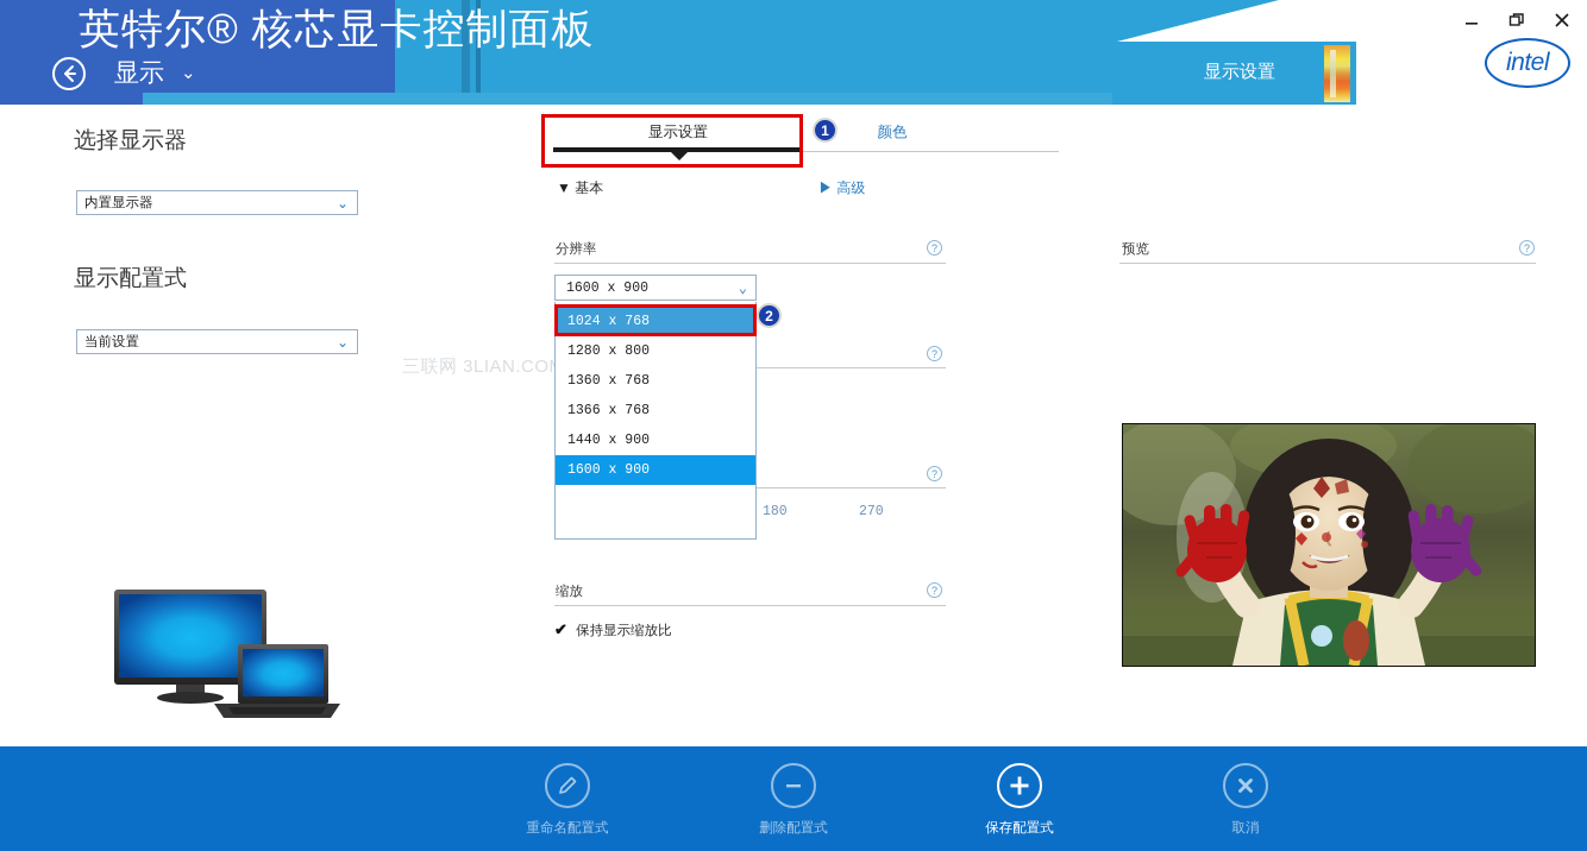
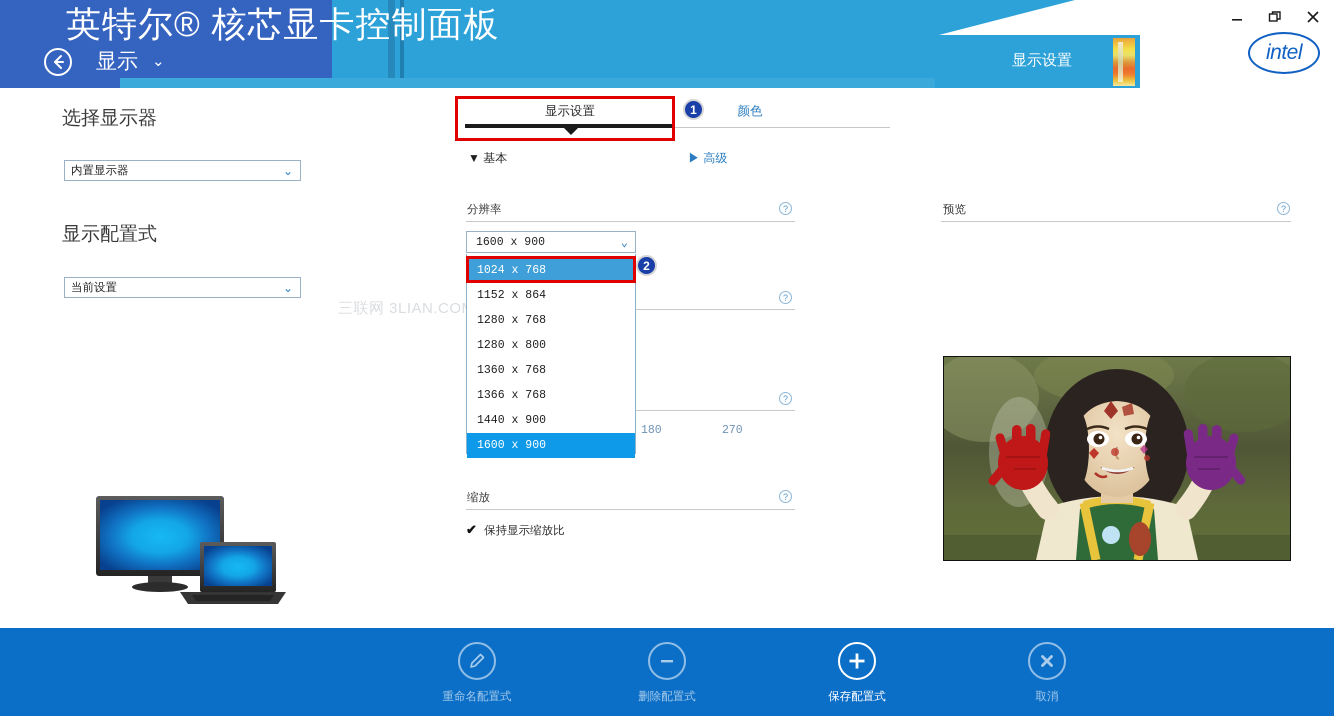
  英特尔® 核芯显卡控制面板
  显示
  ⌄
  显示设置
  intel
  选择显示器
  内置显示器
  ⌄
  显示配置式
  当前设置
  ⌄
  显示设置
  颜色
  1
  ▼ 基本
  ▶ 高级
  分辨率
  ?
  ?
  ?
  180
  270
  缩放
  ?
  ✔ 保持显示缩放比
  1600 x 900
  ⌄
  1024 x 768
+ 1152 x 864
+ 1280 x 768
  1280 x 800
  1360 x 768
  1366 x 768
  1440 x 900
  1600 x 900
  2
  预览
  ?
  三联网 3LIAN.CO
  重命名配置式
  删除配置式
  保存配置式
  取消
